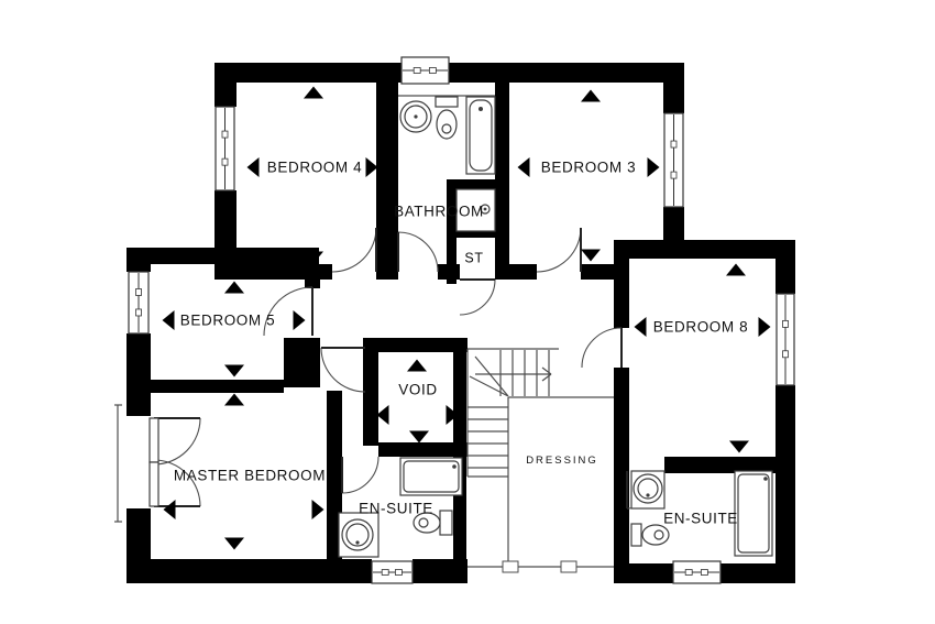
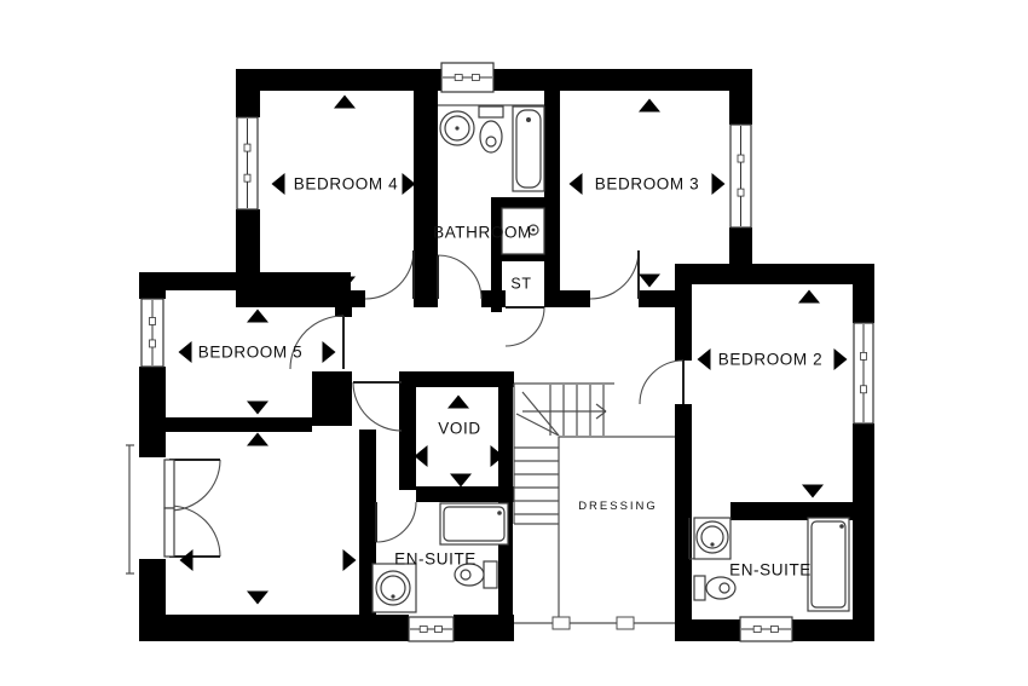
  BEDROOM 4
  BATHROOM
  BEDROOM 3
  ST
  BEDROOM 5
- BEDROOM 8
+ BEDROOM 2
  VOID
- MASTER BEDROOM
  EN-SUITE
  DRESSING
  EN-SUITE
